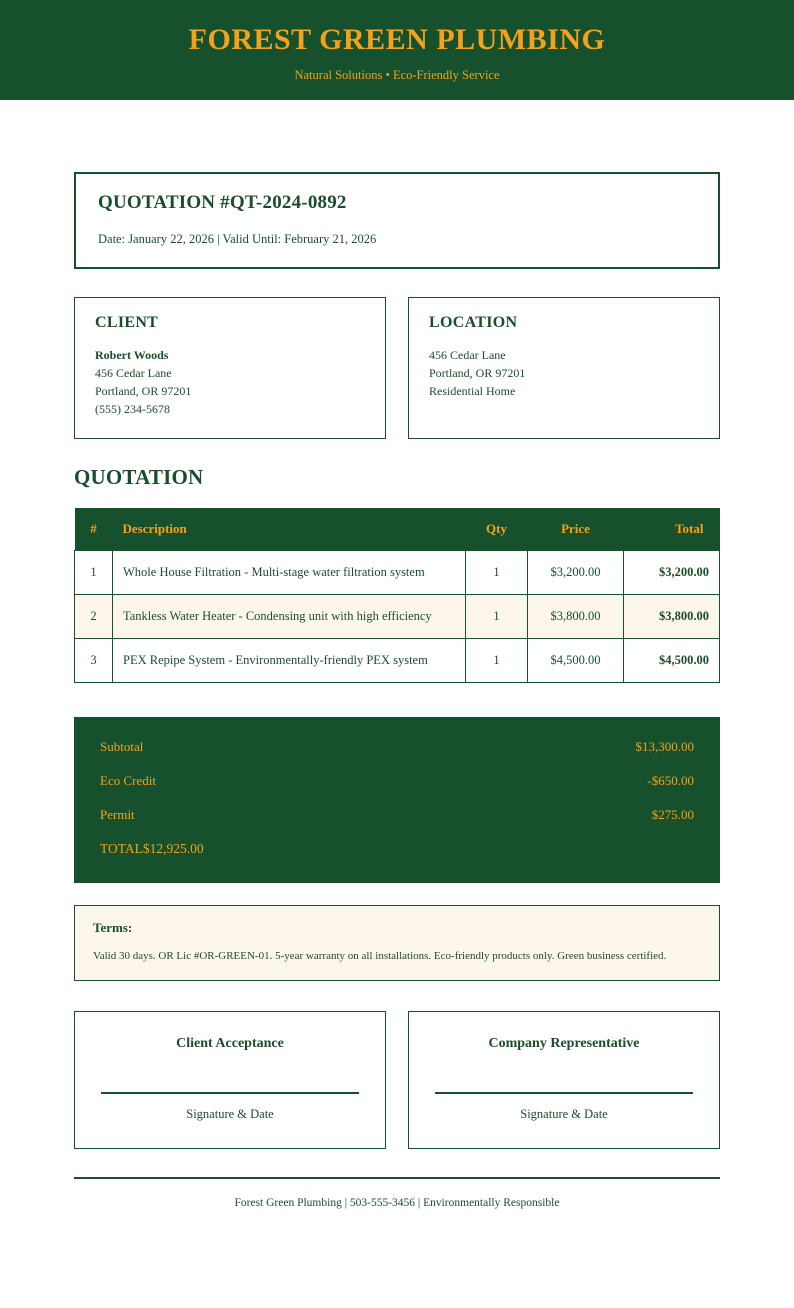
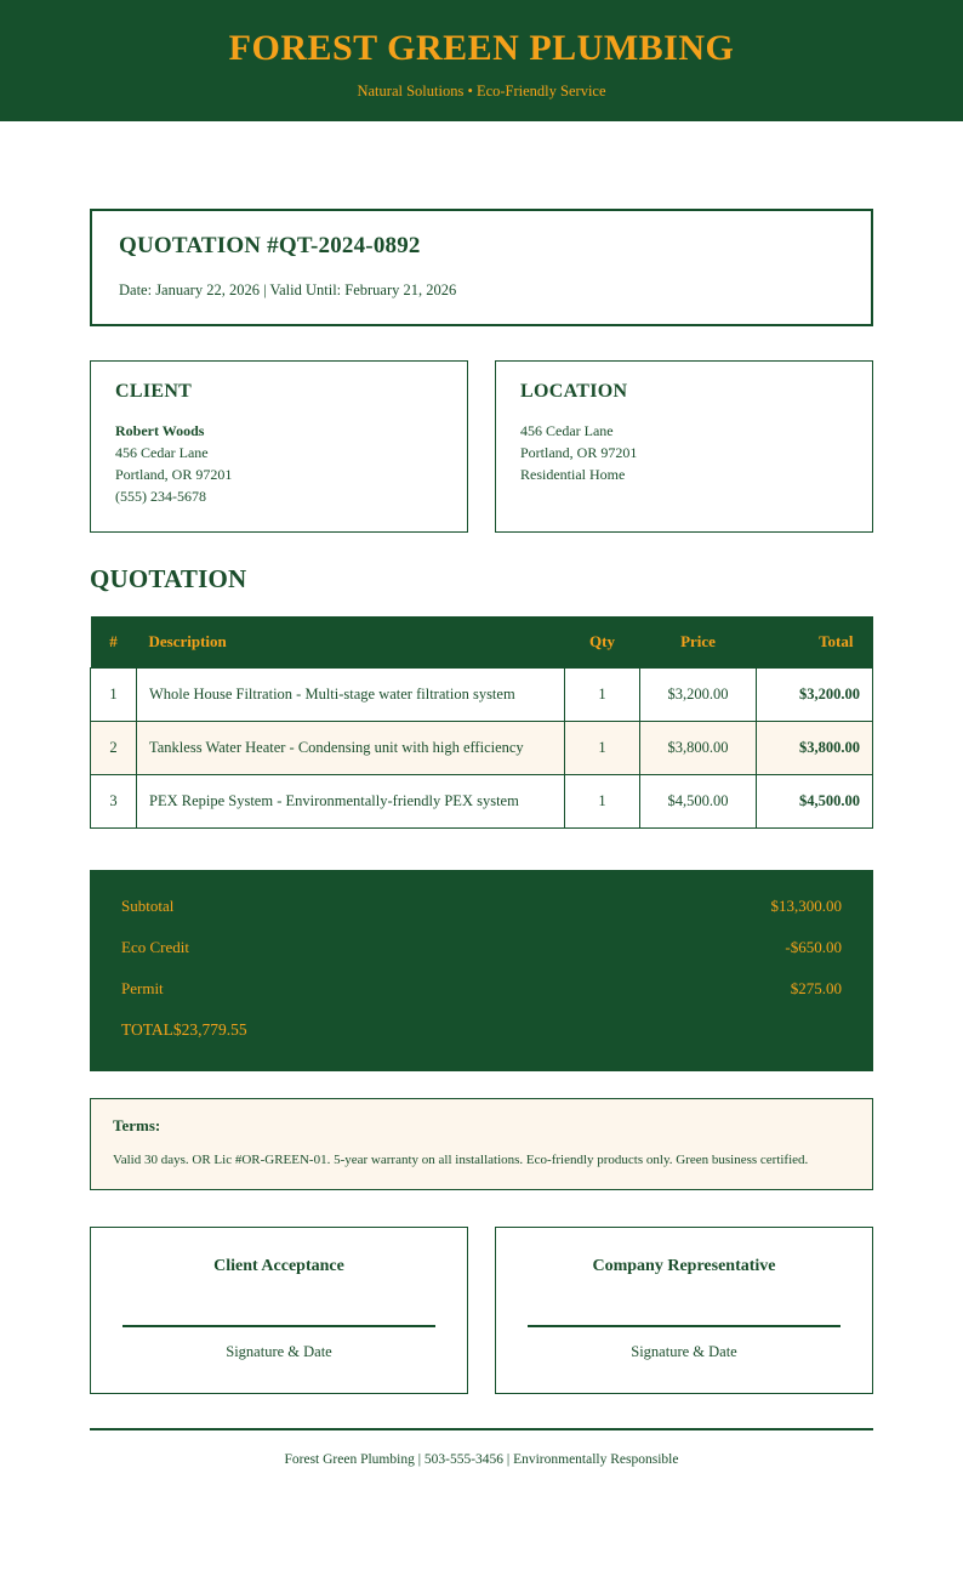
  FOREST GREEN PLUMBING
  Natural Solutions • Eco-Friendly Service
  QUOTATION #QT-2024-0892
  Date: January 22, 2026 | Valid Until: February 21, 2026
  CLIENT
  Robert Woods
  456 Cedar Lane
  Portland, OR 97201
  (555) 234-5678
  LOCATION
  456 Cedar Lane
  Portland, OR 97201
  Residential Home
  QUOTATION
  #	Description	Qty	Price	Total
  1	Whole House Filtration - Multi-stage water filtration system	1	$3,200.00	$3,200.00
  2	Tankless Water Heater - Condensing unit with high efficiency	1	$3,800.00	$3,800.00
  3	PEX Repipe System - Environmentally-friendly PEX system	1	$4,500.00	$4,500.00
  Subtotal
  $13,300.00
  Eco Credit
  -$650.00
  Permit
  $275.00
- TOTAL$12,925.00
+ TOTAL$23,779.55
  Terms:
  Valid 30 days. OR Lic #OR-GREEN-01. 5-year warranty on all installations. Eco-friendly products only. Green business certified.
  Client Acceptance
  Signature & Date
  Company Representative
  Signature & Date
  Forest Green Plumbing | 503-555-3456 | Environmentally Responsible
